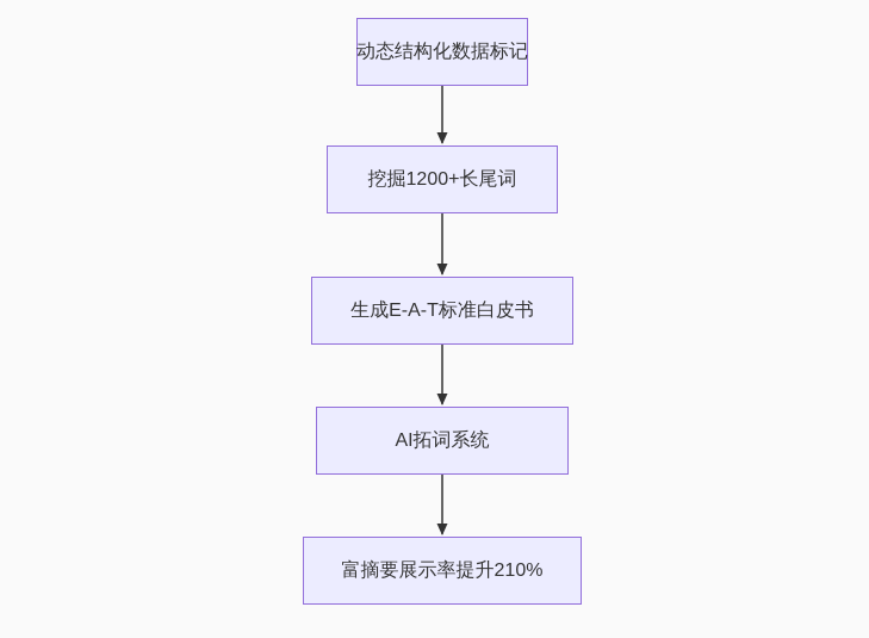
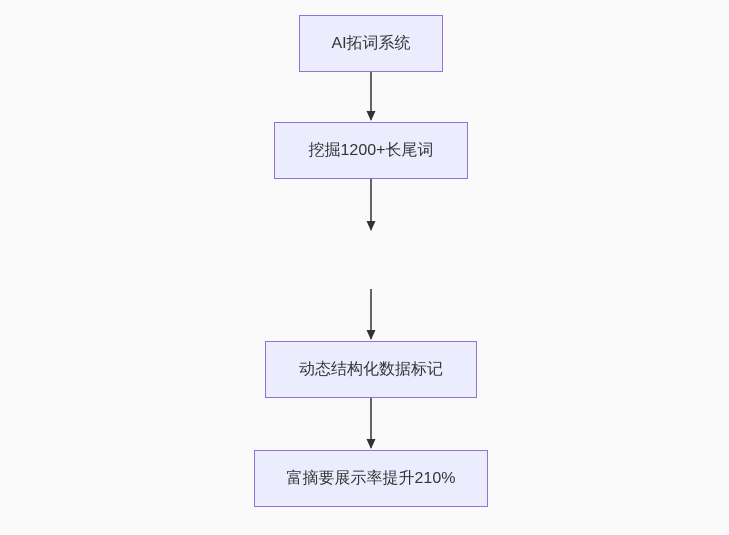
- 动态结构化数据标记
+ AI拓词系统
  挖掘1200+长尾词
- 生成E-A-T标准白皮书
- AI拓词系统
+ 动态结构化数据标记
  富摘要展示率提升210%
